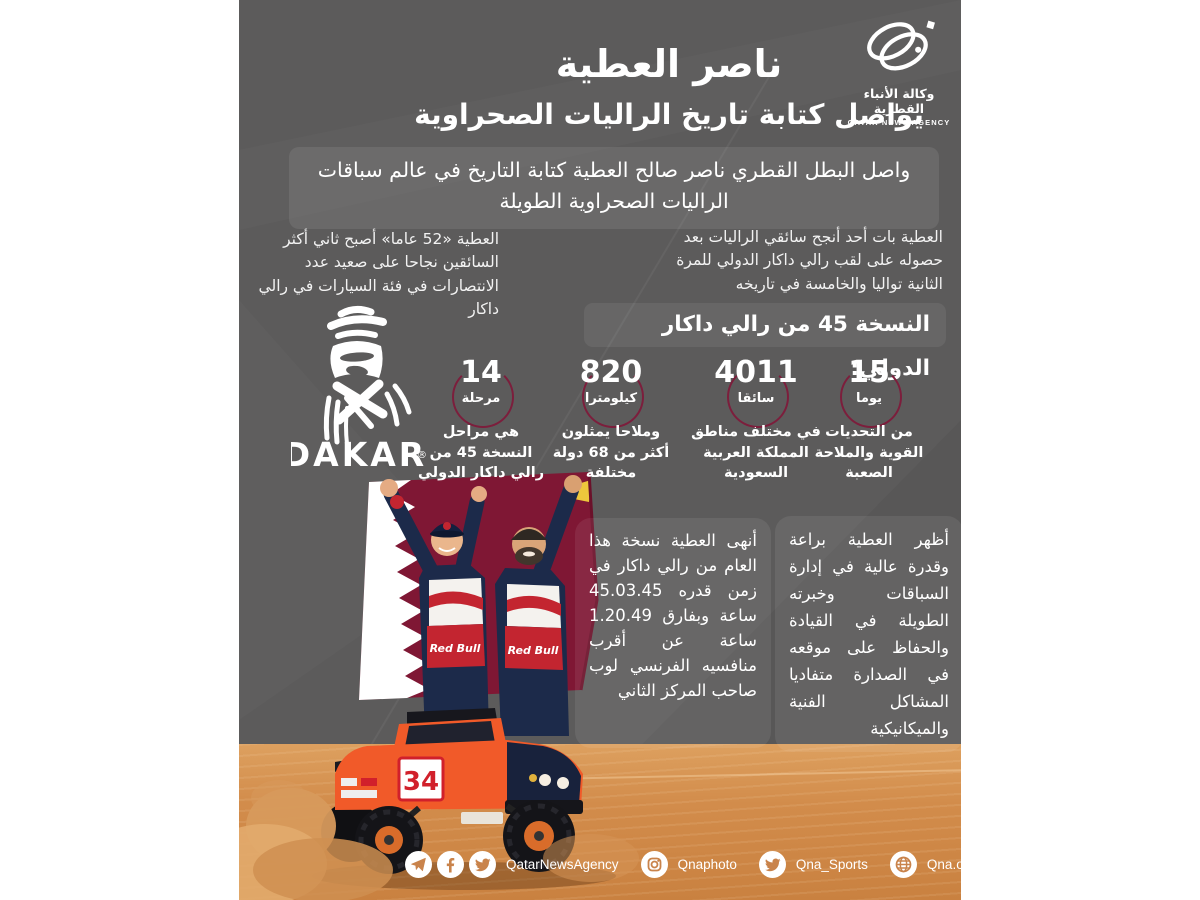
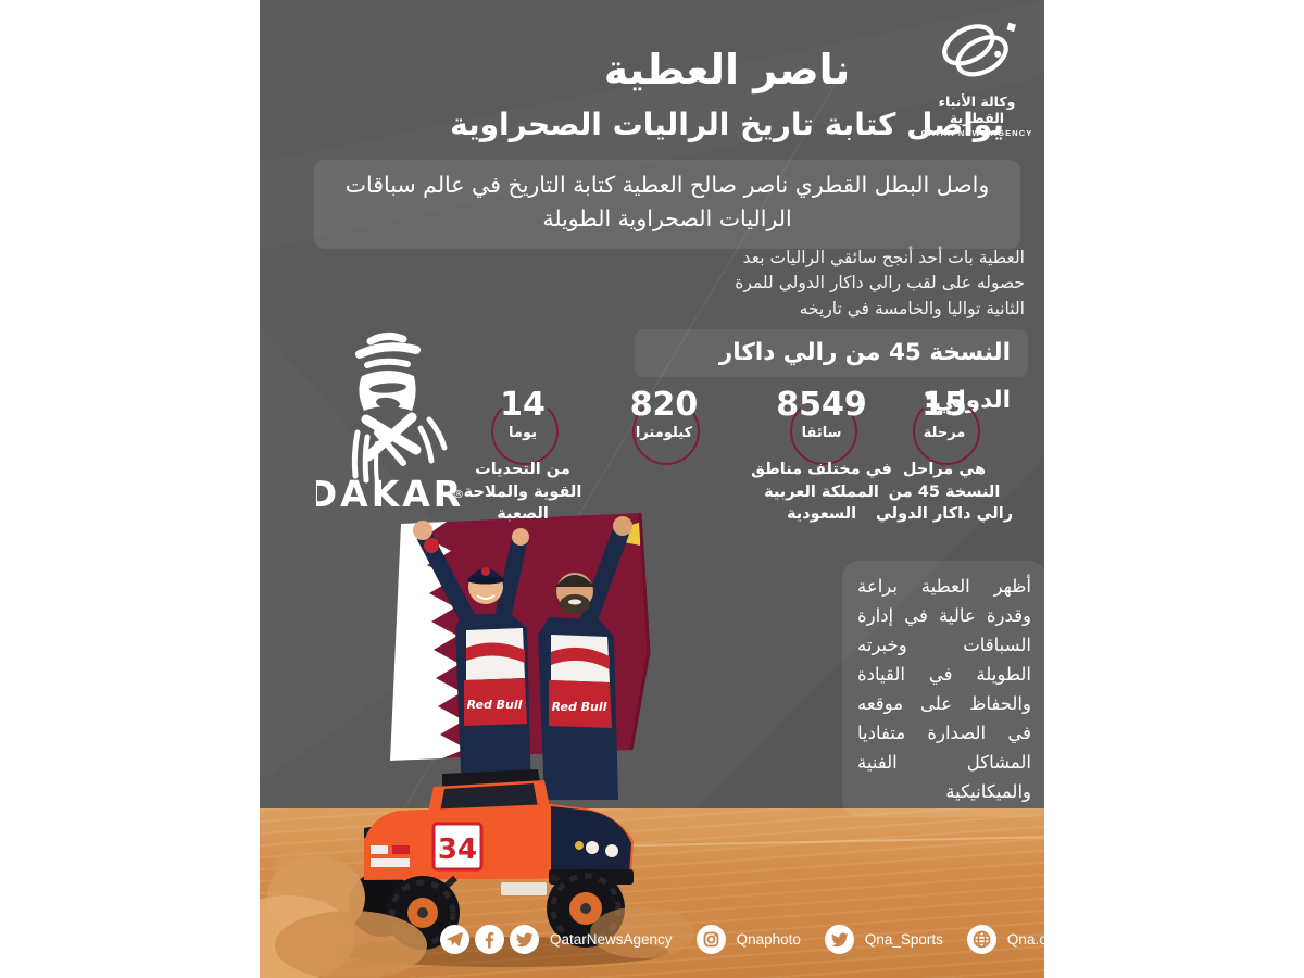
  وكالة الأنباء القطرية
  QATAR NEWS AGENCY
  ناصر العطية
  يواصل كتابة تاريخ الراليات الصحراوية
  واصل البطل القطري ناصر صالح العطية كتابة التاريخ في عالم سباقات الراليات الصحراوية الطويلة
  العطية بات أحد أنجح سائقي الراليات بعد حصوله على لقب رالي داكار الدولي للمرة الثانية تواليا والخامسة في تاريخه
- العطية «52 عاما» أصبح ثاني أكثر السائقين نجاحا على صعيد عدد الانتصارات في فئة السيارات في رالي داكار
  النسخة 45 من رالي داكار الدولي:
  15
- يوما
+ مرحلة
- من التحديات القوية والملاحة الصعبة
+ هي مراحل النسخة 45 من رالي داكار الدولي
- 4011
+ 8549
  سائقا
  في مختلف مناطق المملكة العربية السعودية
  820
  كيلومترا
- وملاحا يمثلون أكثر من 68 دولة مختلفة
  14
- مرحلة
+ يوما
- هي مراحل النسخة 45 من رالي داكار الدولي
+ من التحديات القوية والملاحة الصعبة
  DAKAR
  ®
  Red Bull
  Red Bull
  34
- أنهى العطية نسخة هذا العام من رالي داكار في زمن قدره 45.03.45 ساعة وبفارق 1.20.49 ساعة عن أقرب منافسيه الفرنسي لوب صاحب المركز الثاني
  أظهر العطية براعة وقدرة عالية في إدارة السباقات وخبرته الطويلة في القيادة والحفاظ على موقعه في الصدارة متفاديا المشاكل الفنية والميكانيكية
  QatarNewsAgency
  Qnaphoto
  Qna_Sports
